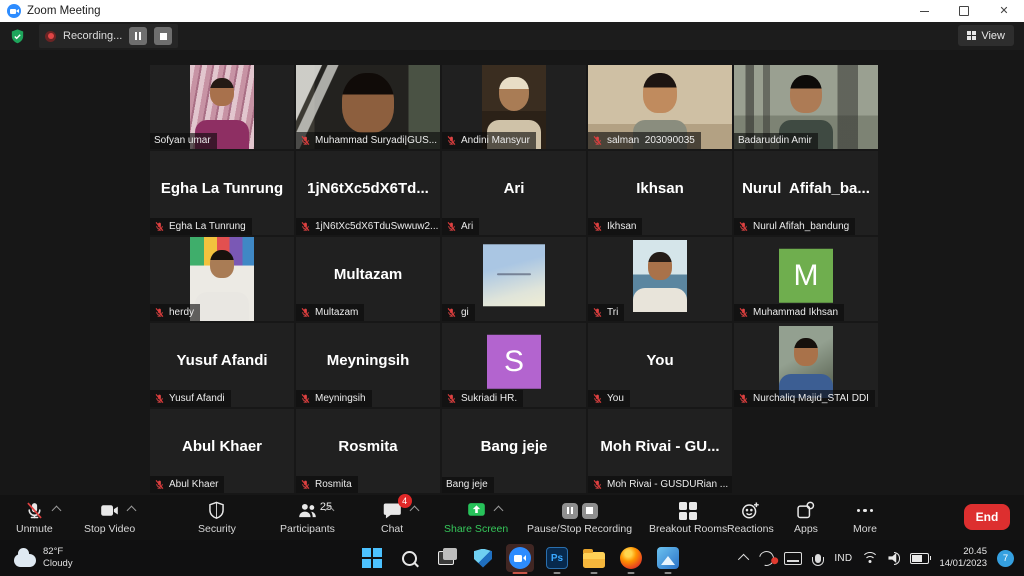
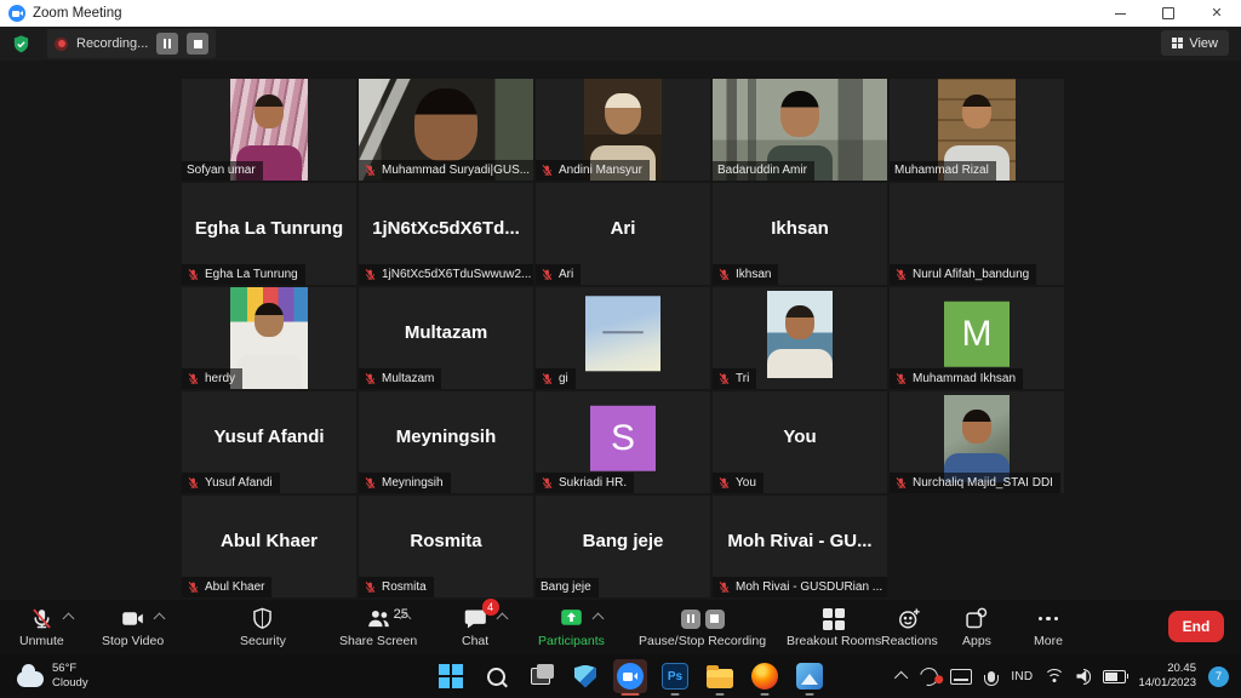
  Zoom Meeting
  ✕
  Recording...
  View
  Sofyan umar
  Muhammad Suryadi|GUS...
  Andini Mansyur
- salman 203090035
  Badaruddin Amir
+ Muhammad Rizal
  Egha La Tunrung
  Egha La Tunrung
  1jN6tXc5dX6Td...
  1jN6tXc5dX6TduSwwuw2...
  Ari
  Ari
  Ikhsan
  Ikhsan
- Nurul Afifah_ba...
  Nurul Afifah_bandung
  herdy
  Multazam
  Multazam
  gi
  Tri
  M
  Muhammad Ikhsan
  Yusuf Afandi
  Yusuf Afandi
  Meyningsih
  Meyningsih
  S
  Sukriadi HR.
  You
  You
  Nurchaliq Majid_STAI DDI
  Abul Khaer
  Abul Khaer
  Rosmita
  Rosmita
  Bang jeje
  Bang jeje
  Moh Rivai - GU...
  Moh Rivai - GUSDURian ...
  Unmute
  Stop Video
  Security
  25
- Participants
+ Share Screen
  4
  Chat
- Share Screen
+ Participants
  Pause/Stop Recording
  Breakout Rooms
  Reactions
  Apps
  More
  End
- 82°F
+ 56°F
  Cloudy
  Ps
  IND
  20.45
  14/01/2023
  7
